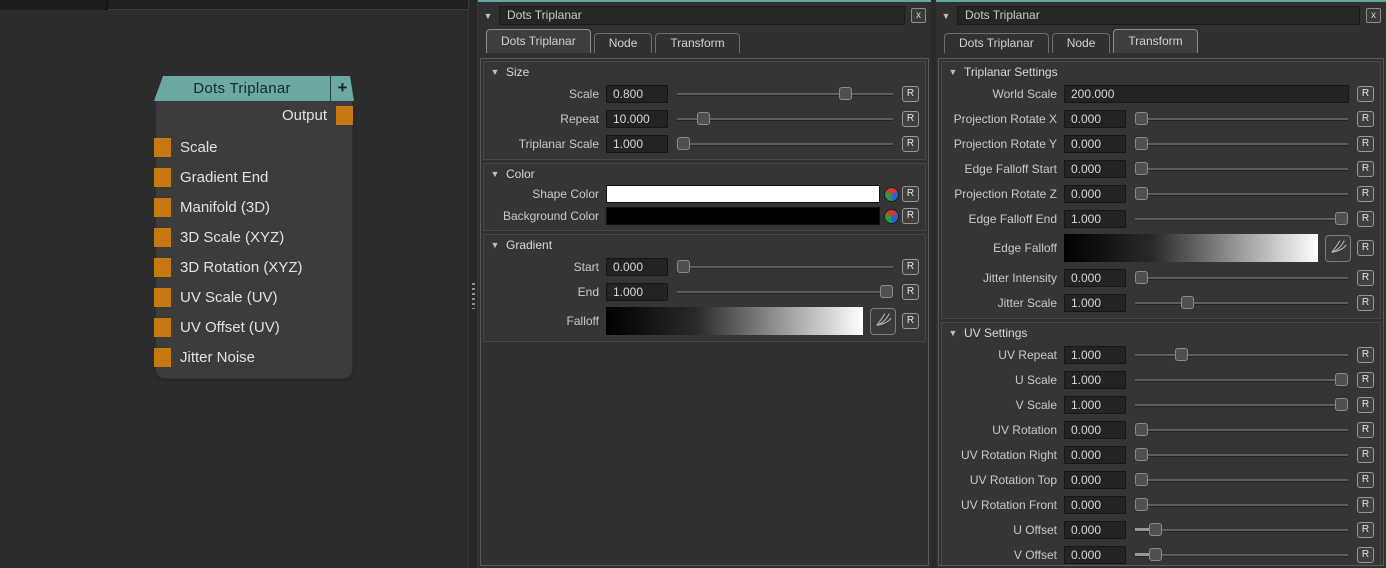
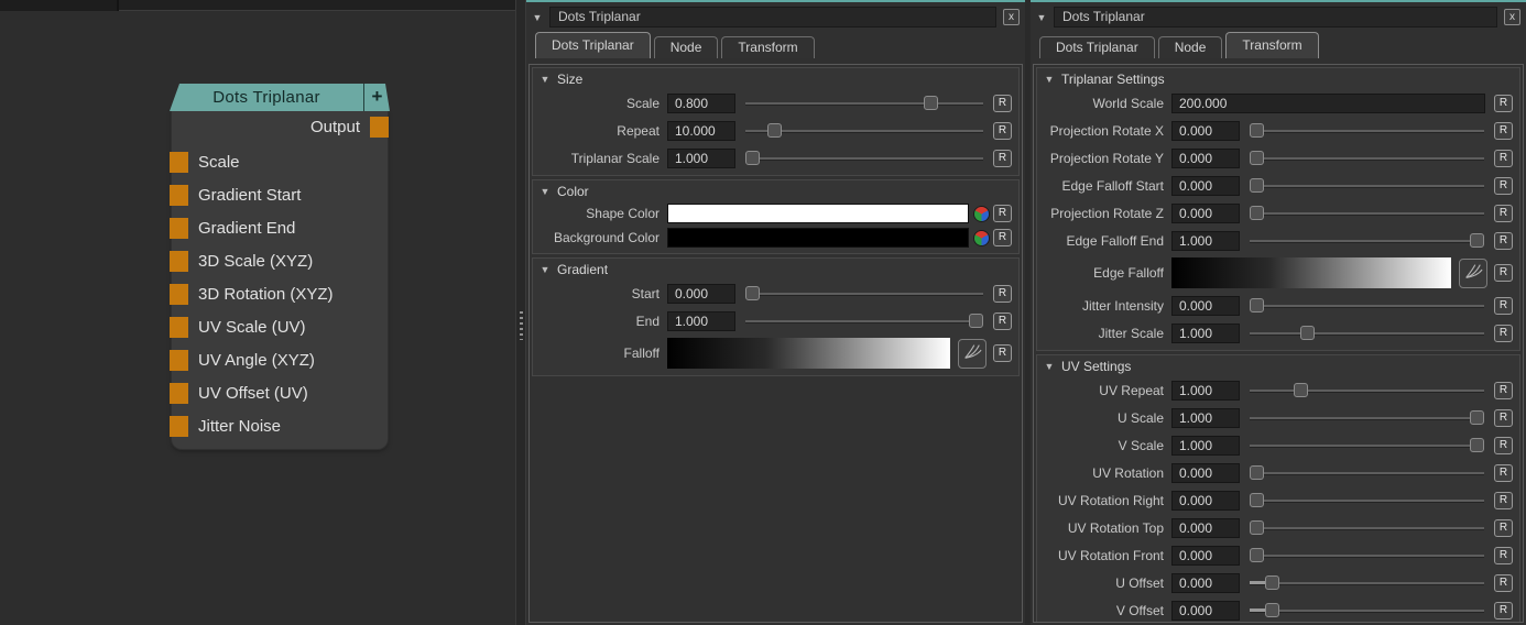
  Dots Triplanar
  +
  Output
  Scale
+ Gradient Start
  Gradient End
- Manifold (3D)
  3D Scale (XYZ)
  3D Rotation (XYZ)
  UV Scale (UV)
+ UV Angle (XYZ)
  UV Offset (UV)
  Jitter Noise
  ▼
  Dots Triplanar
  x
  Dots Triplanar
  Node
  Transform
  ▼
  Size
  Scale
  0.800
  R
  Repeat
  10.000
  R
  Triplanar Scale
  1.000
  R
  ▼
  Color
  Shape Color
  R
  Background Color
  R
  ▼
  Gradient
  Start
  0.000
  R
  End
  1.000
  R
  Falloff
  R
  ▼
  Dots Triplanar
  x
  Dots Triplanar
  Node
  Transform
  ▼
  Triplanar Settings
  World Scale
  200.000
  R
  Projection Rotate X
  0.000
  R
  Projection Rotate Y
  0.000
  R
  Edge Falloff Start
  0.000
  R
  Projection Rotate Z
  0.000
  R
  Edge Falloff End
  1.000
  R
  Edge Falloff
  R
  Jitter Intensity
  0.000
  R
  Jitter Scale
  1.000
  R
  ▼
  UV Settings
  UV Repeat
  1.000
  R
  U Scale
  1.000
  R
  V Scale
  1.000
  R
  UV Rotation
  0.000
  R
  UV Rotation Right
  0.000
  R
  UV Rotation Top
  0.000
  R
  UV Rotation Front
  0.000
  R
  U Offset
  0.000
  R
  V Offset
  0.000
  R
